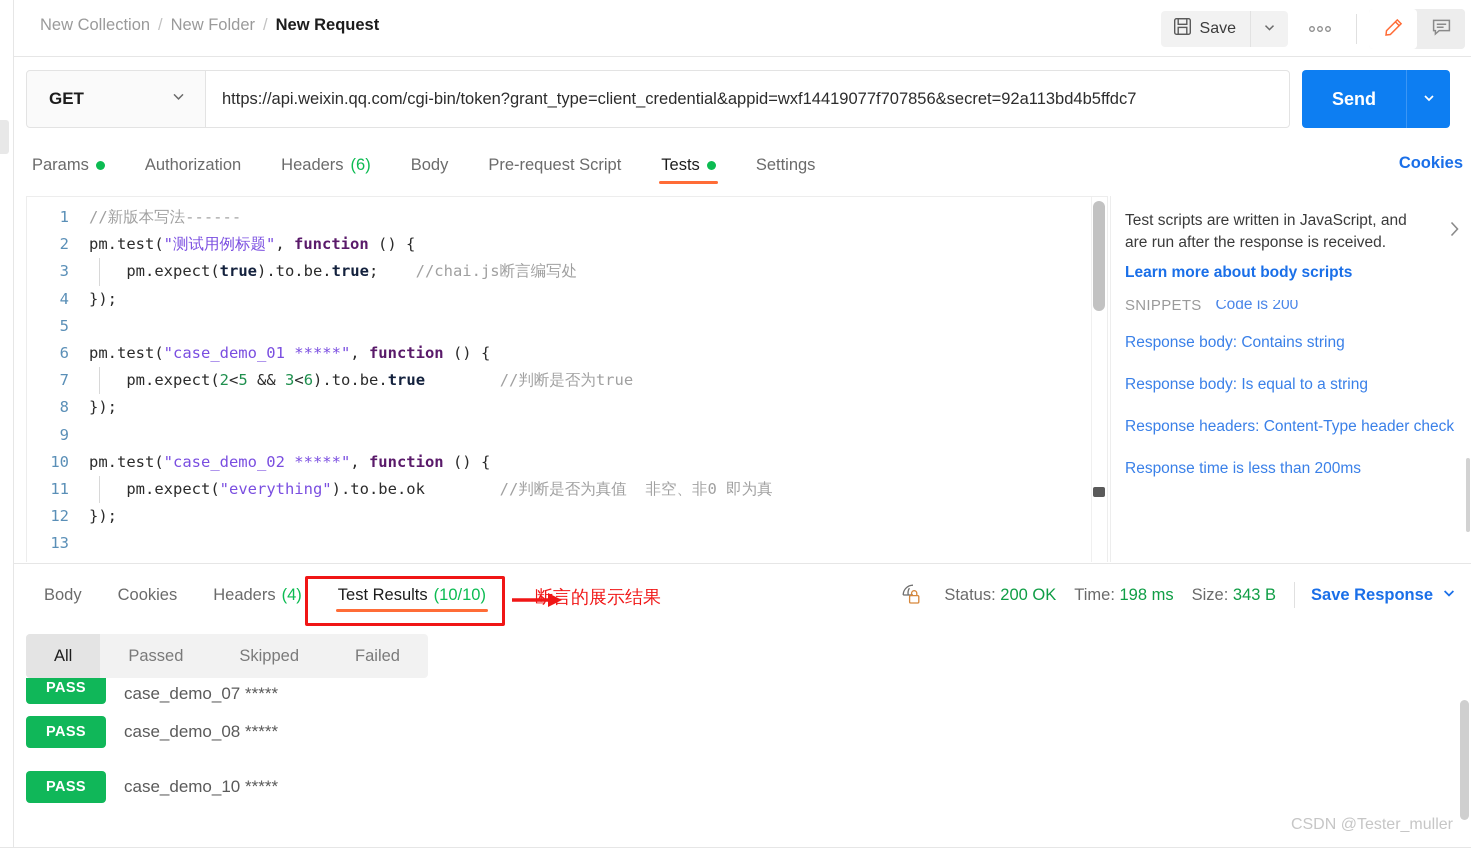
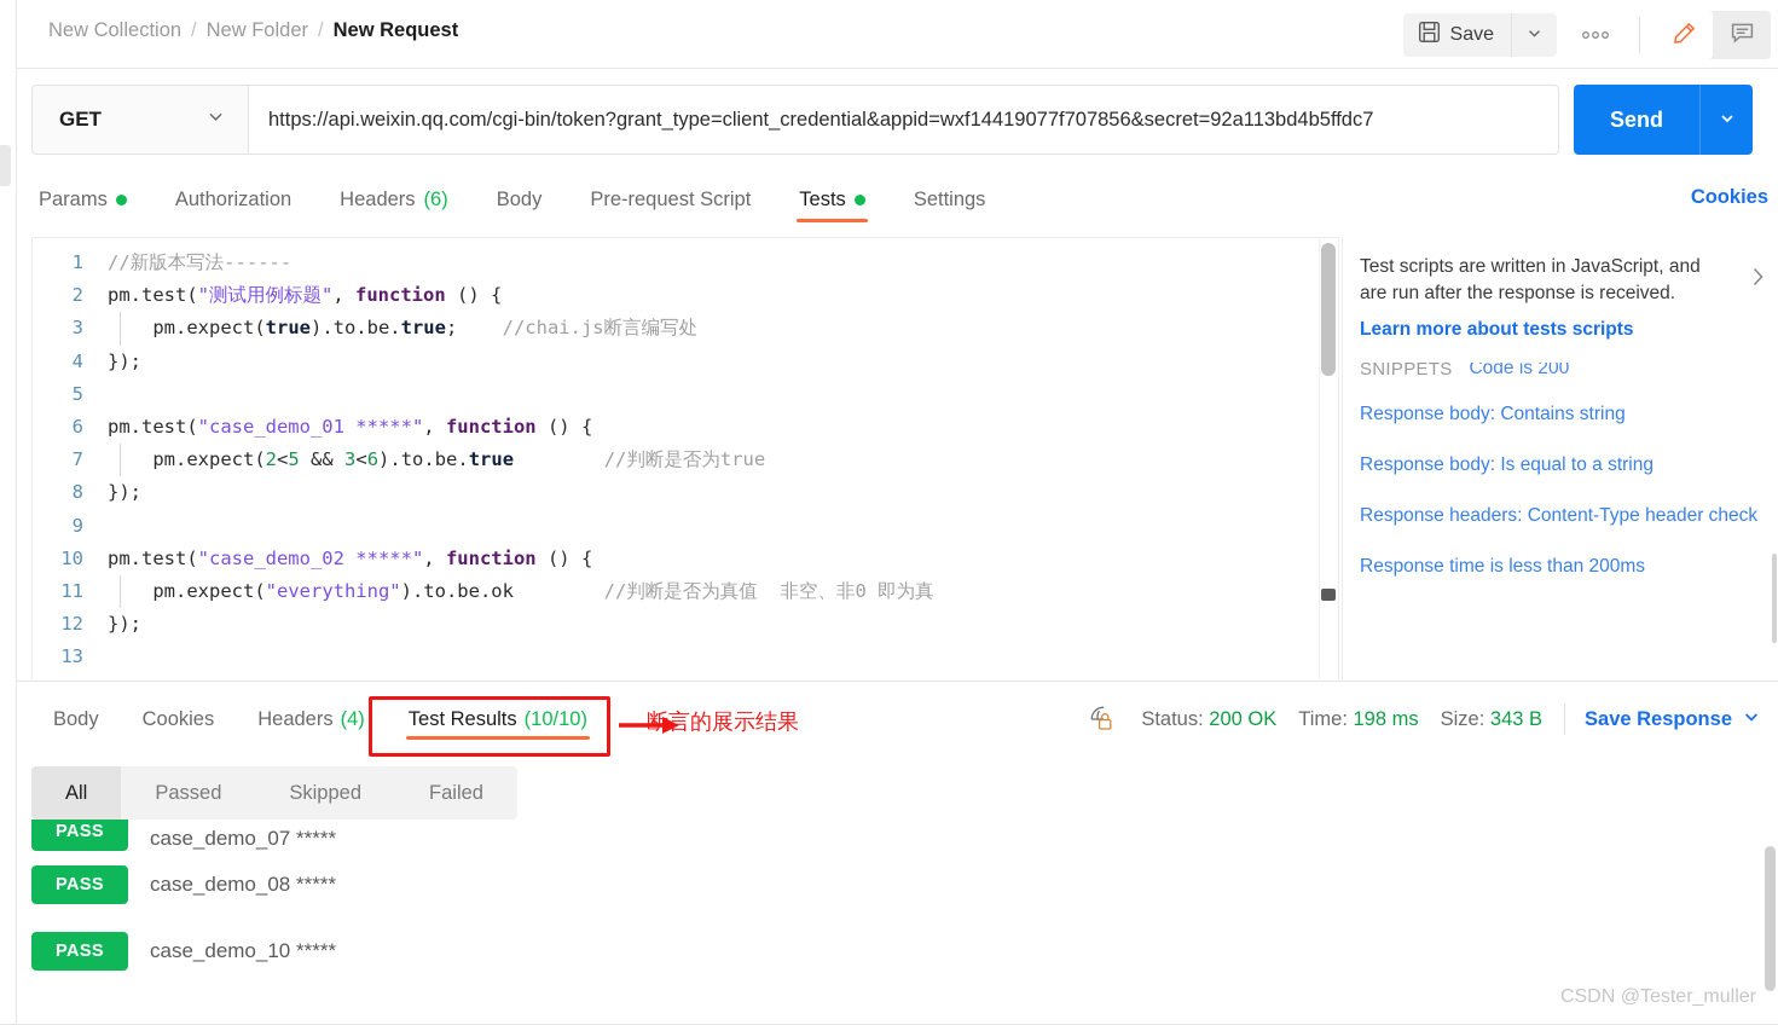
  New Collection
  /
  New Folder
  /
  New Request
  Save
  GET
  https://api.weixin.qq.com/cgi-bin/token?grant_type=client_credential&appid=wxf14419077f707856&secret=92a113bd4b5ffdc7
  Send
  Params
  Authorization
  Headers
  (6)
  Body
  Pre-request Script
  Tests
  Settings
  Cookies
  1
  //新版本写法------
  2
  pm.test("测试用例标题", function () {
  3
  pm.expect(true).to.be.true; //chai.js断言编写处
  4
  });
  5
  6
  pm.test("case_demo_01 *****", function () {
  7
  pm.expect(2<5 && 3<6).to.be.true //判断是否为true
  8
  });
  9
  10
  pm.test("case_demo_02 *****", function () {
  11
  pm.expect("everything").to.be.ok //判断是否为真值 非空、非0 即为真
  12
  });
  13
  Test scripts are written in JavaScript, and are run after the response is received.
- Learn more about body scripts
+ Learn more about tests scripts
  SNIPPETS
  Response body: Contains string
  Response body: Is equal to a string
  Response headers: Content-Type header check
  Response time is less than 200ms
  Body
  Cookies
  Headers
  (4)
  Test Results
  (10/10)
  Status: 200 OK
  Time: 198 ms
  Size: 343 B
  Save Response
  断言的展示结果
  All
  Passed
  Skipped
  Failed
  PASS
  case_demo_07 *****
  PASS
  case_demo_08 *****
  PASS
  case_demo_10 *****
  CSDN @Tester_muller
